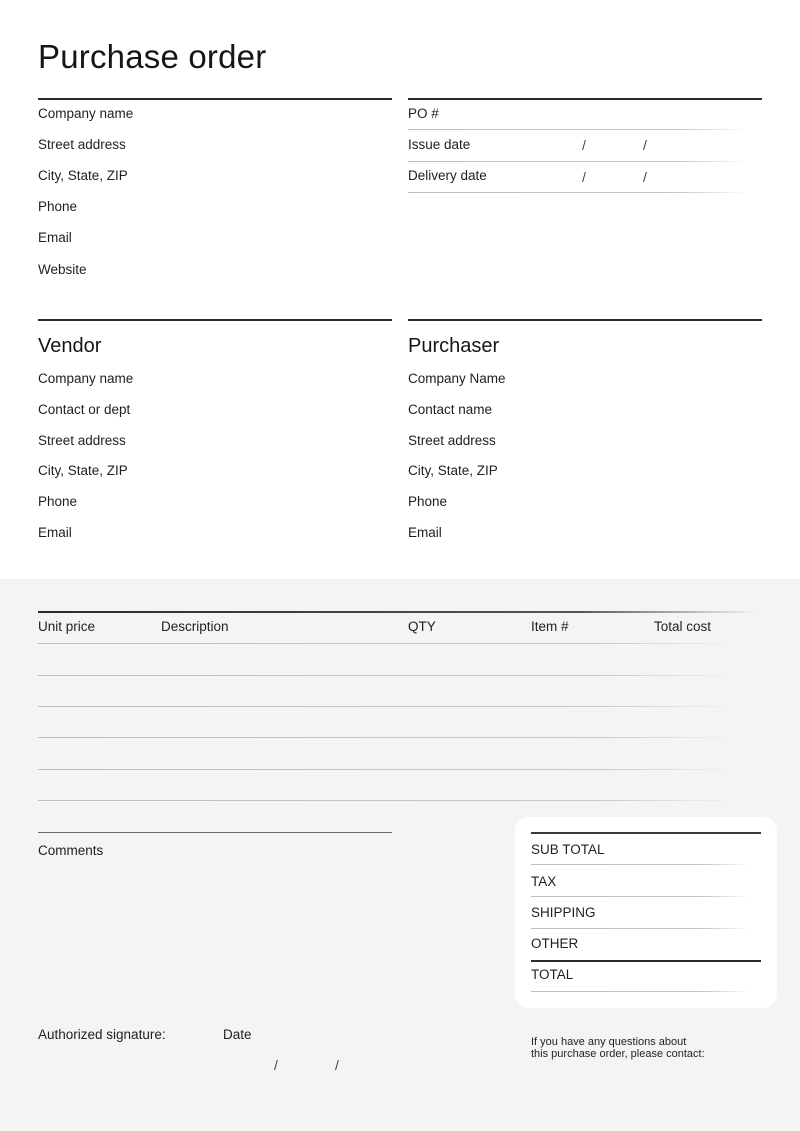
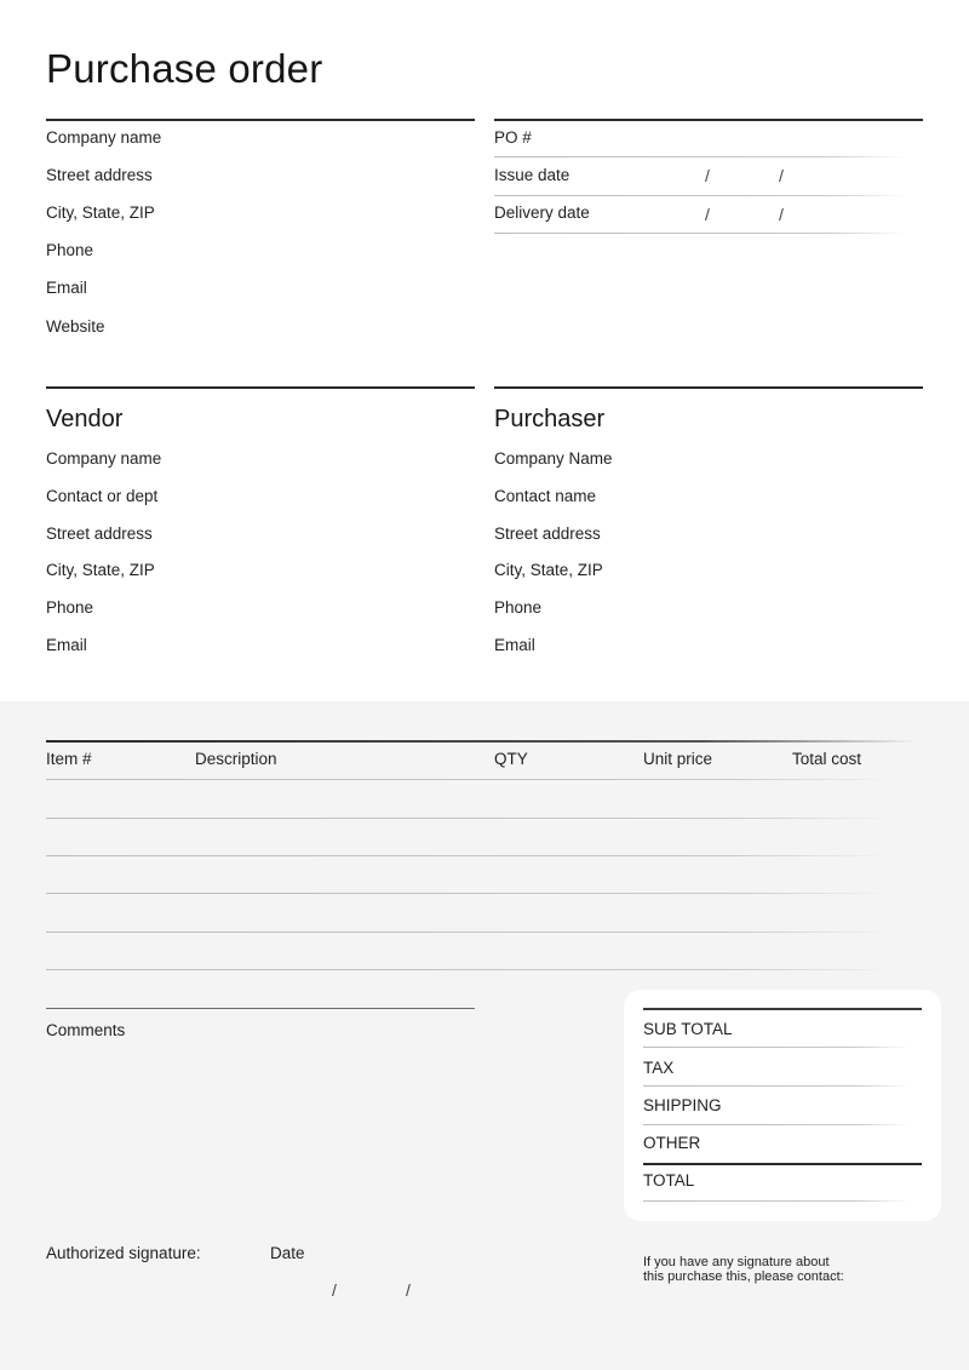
  Purchase order
  Company name
  Street address
  City, State, ZIP
  Phone
  Email
  Website
  PO #
  Issue date
  /
  /
  Delivery date
  /
  /
  Vendor
  Company name
  Contact or dept
  Street address
  City, State, ZIP
  Phone
  Email
  Purchaser
  Company Name
  Contact name
  Street address
  City, State, ZIP
  Phone
  Email
- Unit price
+ Item #
  Description
  QTY
- Item #
+ Unit price
  Total cost
  Comments
  SUB TOTAL
  TAX
  SHIPPING
  OTHER
  TOTAL
  Authorized signature:
  Date
  /
  /
- If you have any questions about
+ If you have any signature about
- this purchase order, please contact:
+ this purchase this, please contact:
